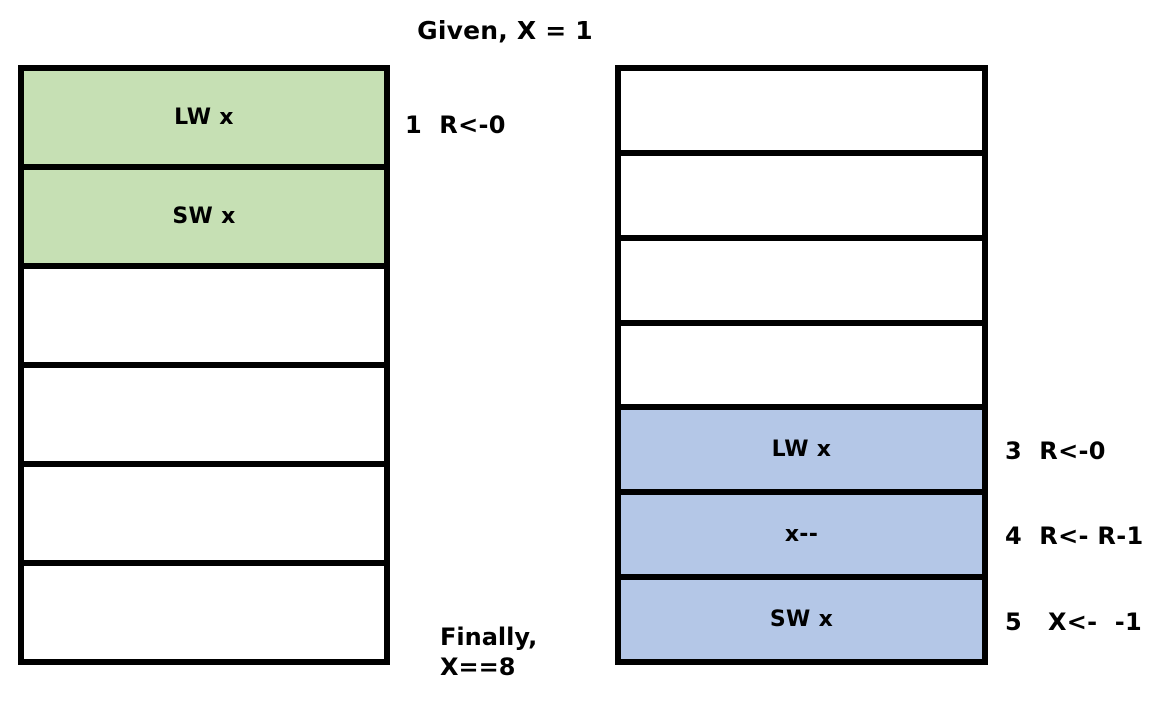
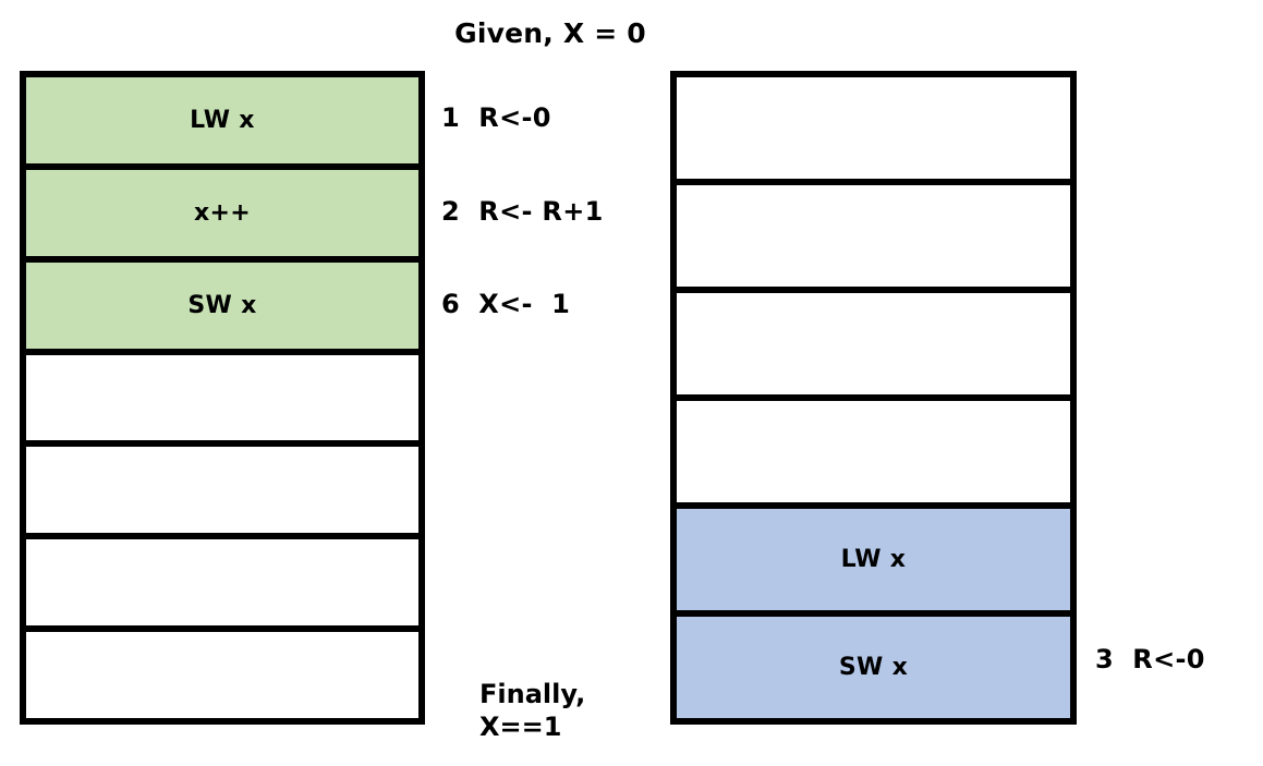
- Given, X = 1
+ Given, X = 0
  LW x
+ x++
  SW x
  1 R<-0
+ 2 R<- R+1
+ 6 X<- 1
  LW x
- x--
  SW x
  3 R<-0
- 4 R<- R-1
- 5 X<- -1
  Finally,
- X==8
+ X==1
